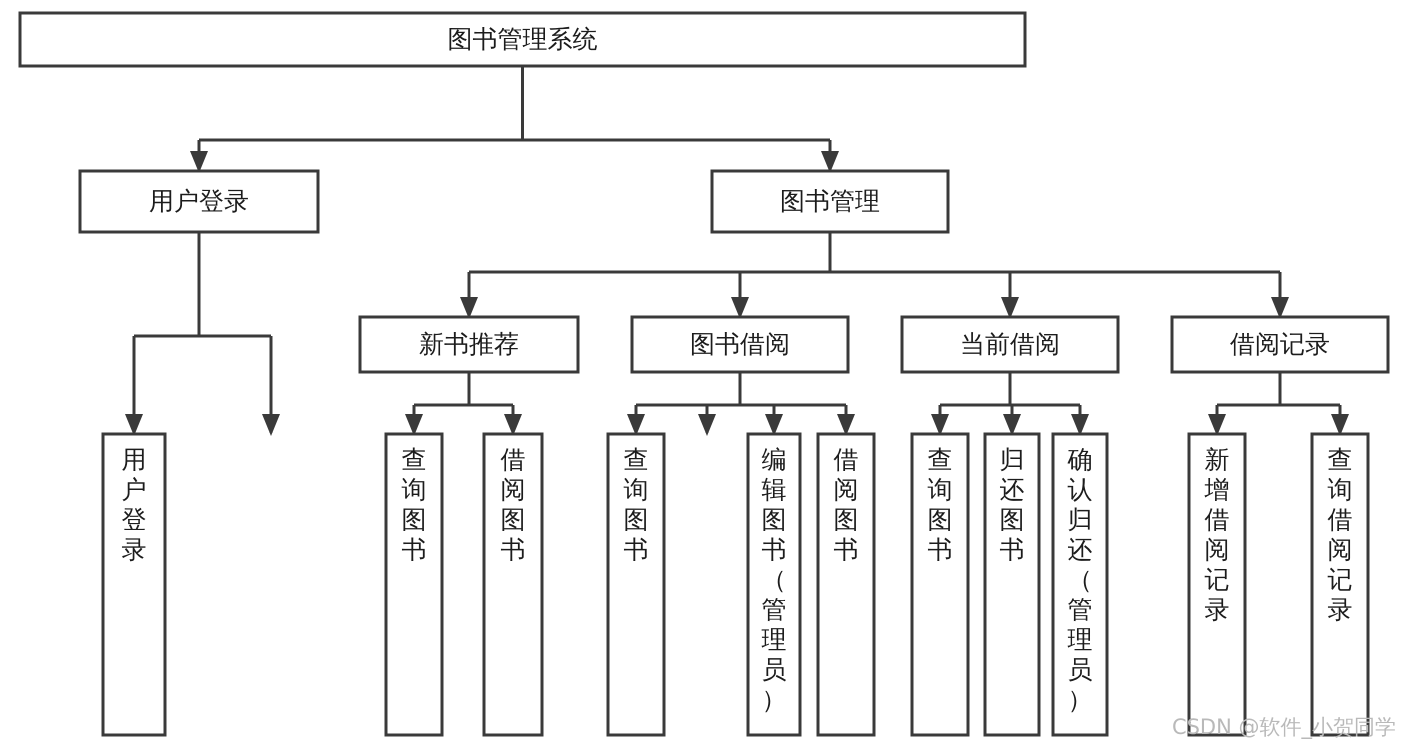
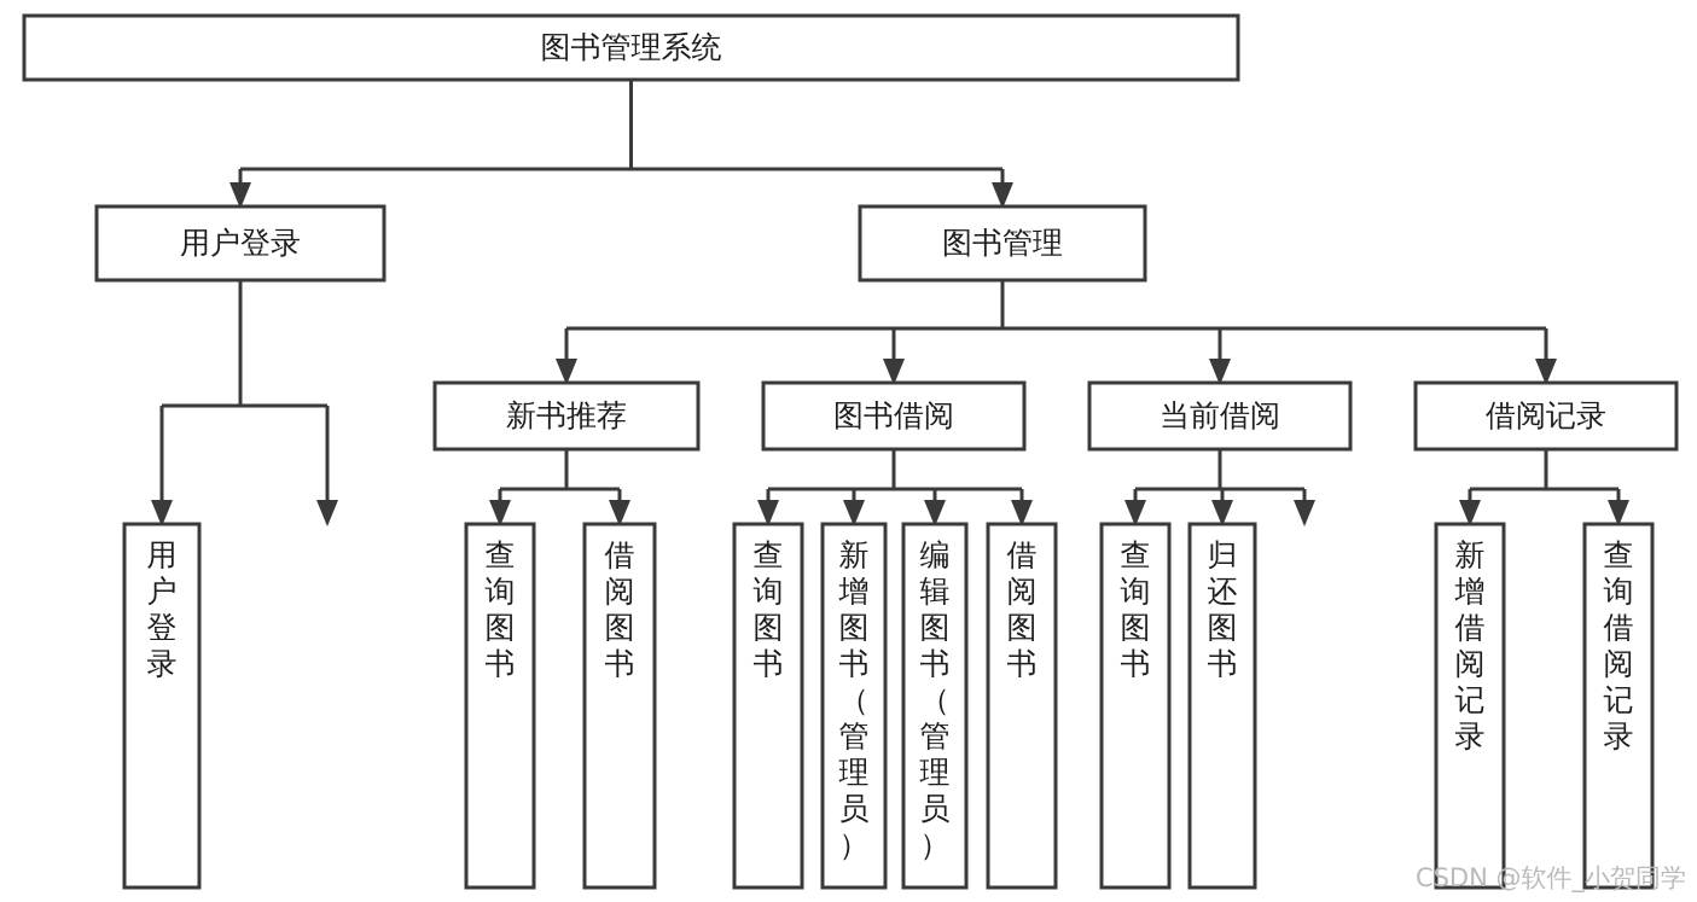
  图书管理系统
  用户登录
  图书管理
  新书推荐
  图书借阅
  当前借阅
  借阅记录
  用户登录
  查询图书
  借阅图书
  查询图书
+ 新增图书（管理员）
  编辑图书（管理员）
  借阅图书
  查询图书
  归还图书
- 确认归还（管理员）
  新增借阅记录
  查询借阅记录
  CSDN @软件_小贺同学
